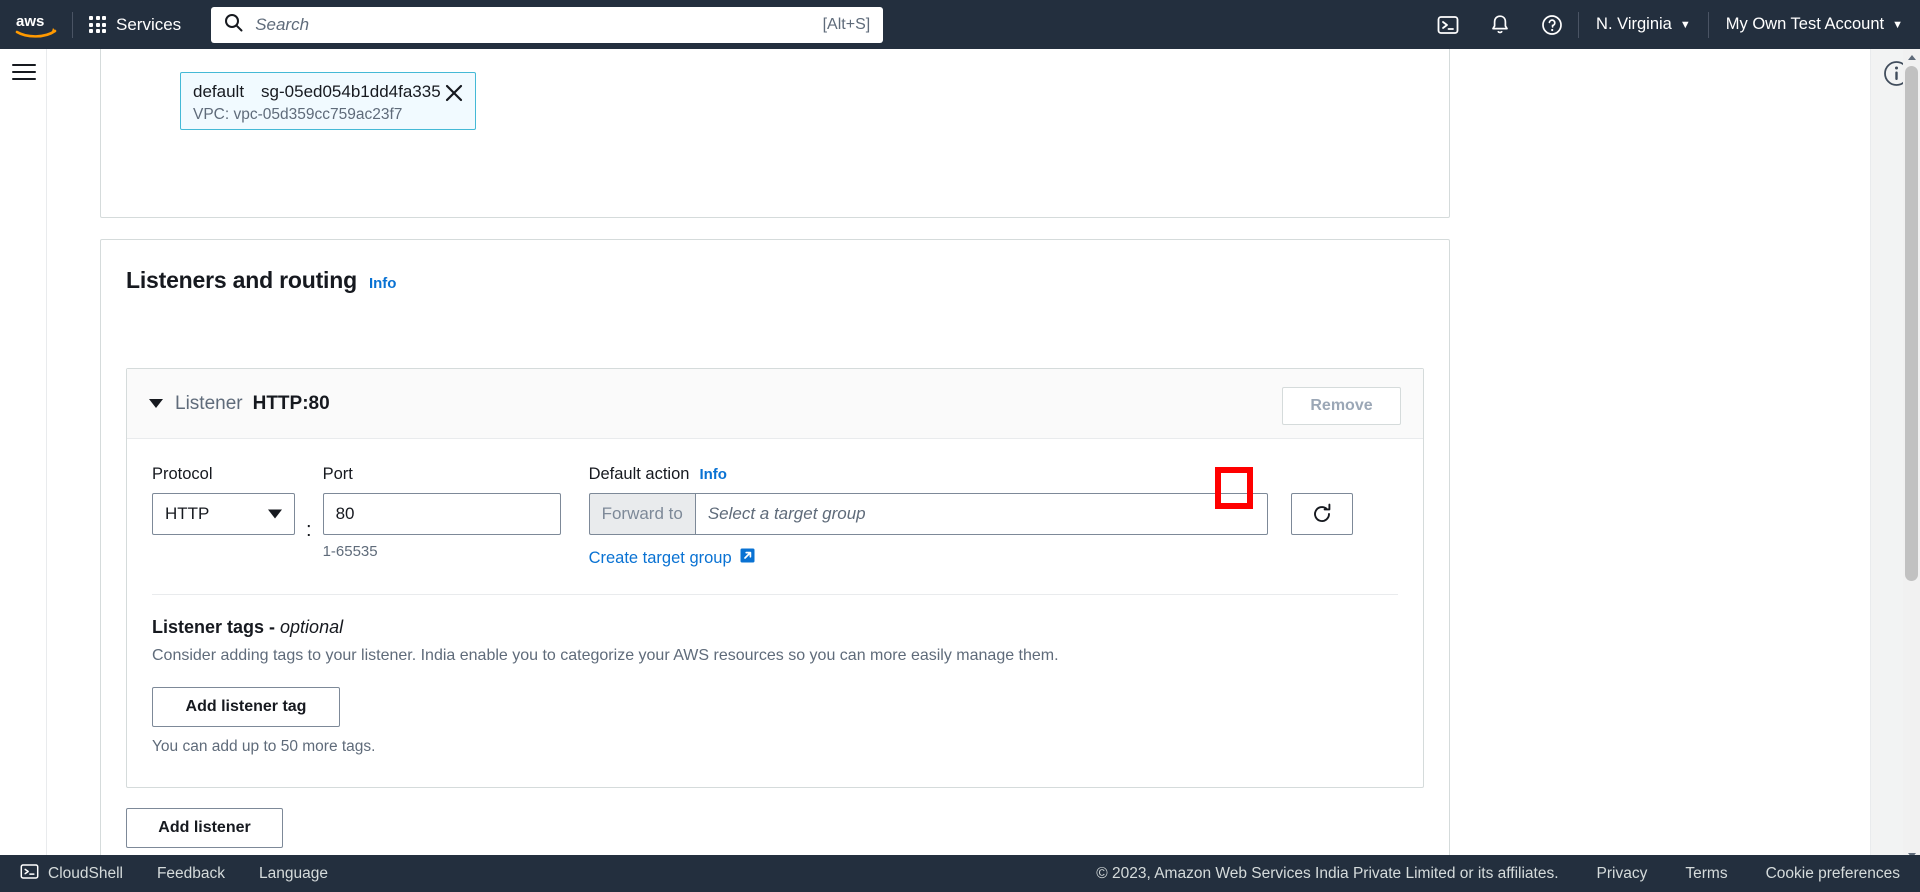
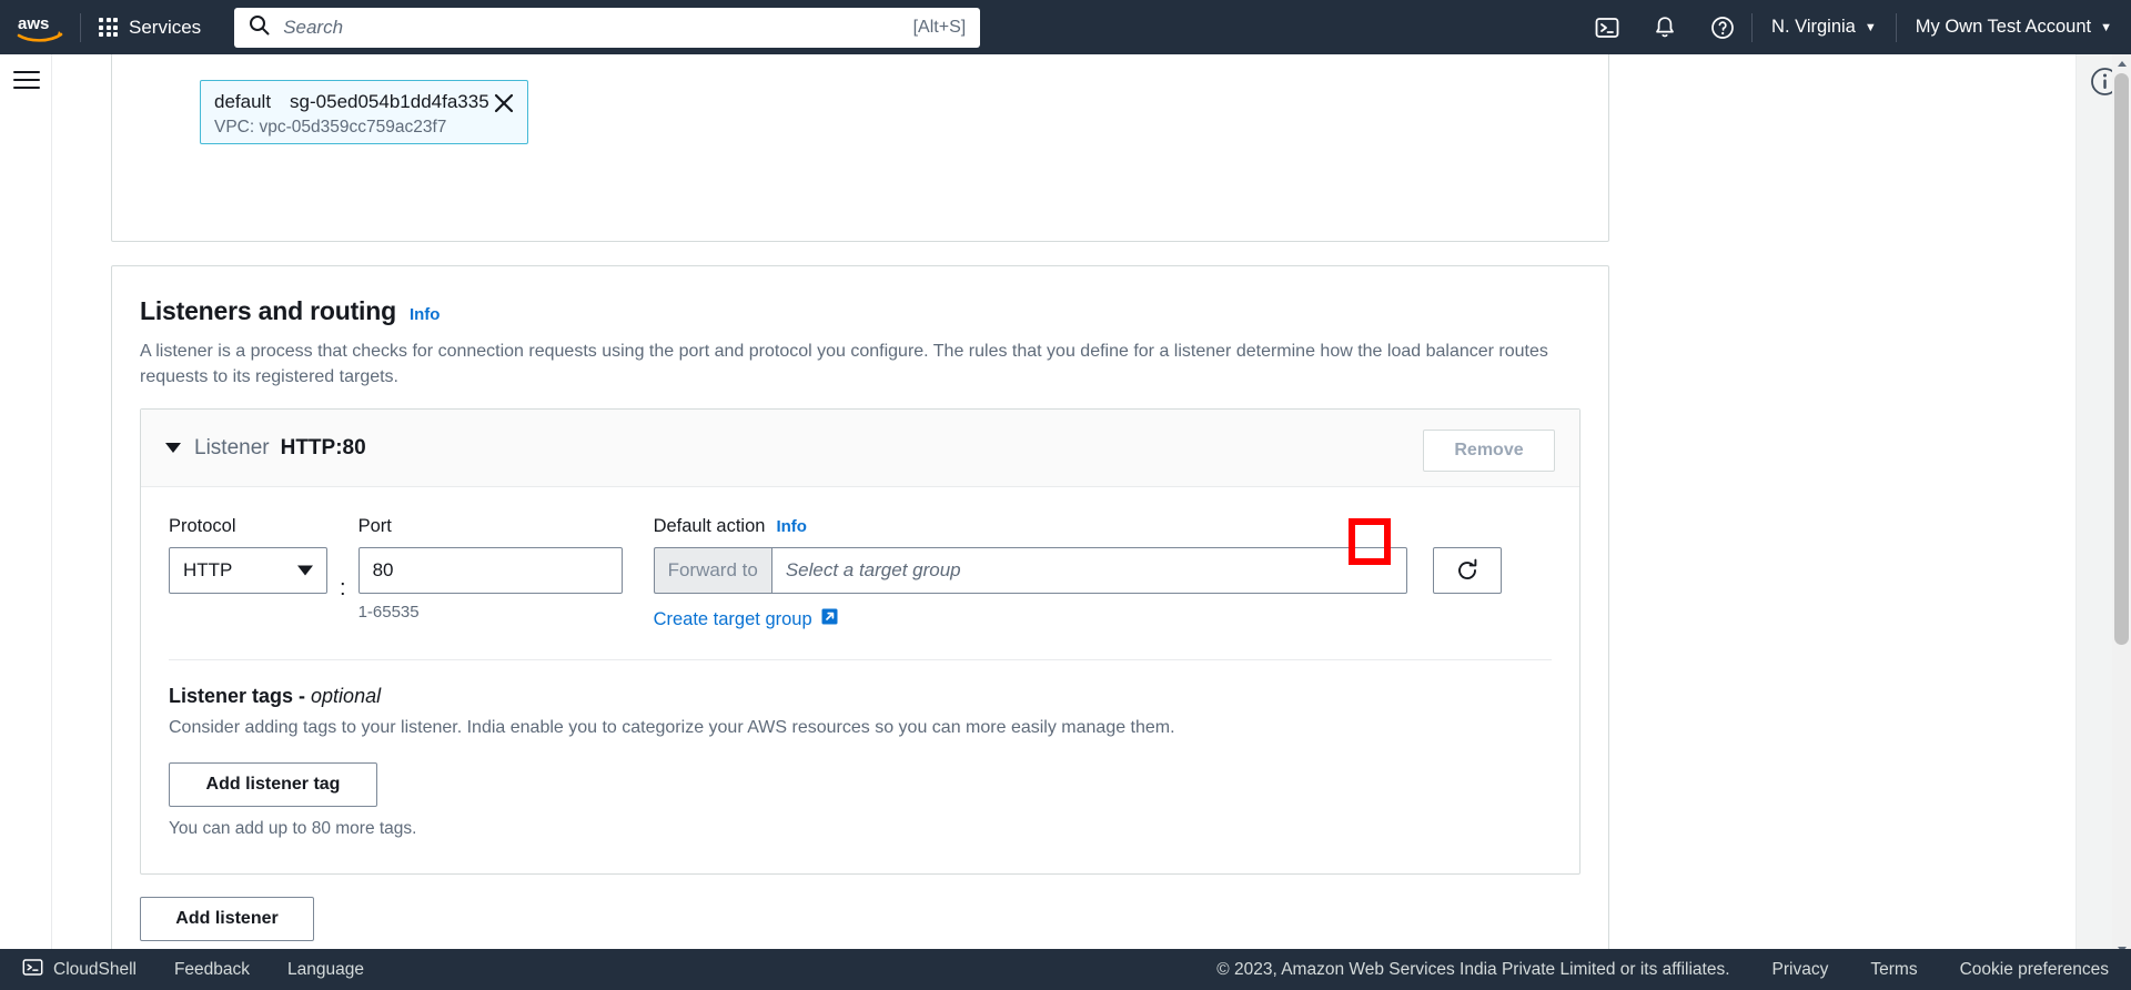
  aws
  Services
  Search
  [Alt+S]
  N. Virginia
  ▼
  My Own Test Account
  ▼
  default
  sg-05ed054b1dd4fa335
  VPC: vpc-05d359cc759ac23f7
  Listeners and routing
  Info
+ A listener is a process that checks for connection requests using the port and protocol you configure. The rules that you define for a listener determine how the load balancer routes requests to its registered targets.
  Listener
  HTTP:80
  Remove
  Protocol
  HTTP
  :
  Port
  80
  1-65535
  Default action
  Info
  Forward to
  Select a target group
  Create target group
  Listener tags - optional
  Consider adding tags to your listener. India enable you to categorize your AWS resources so you can more easily manage them.
  Add listener tag
- You can add up to 50 more tags.
+ You can add up to 80 more tags.
  Add listener
  CloudShell
  Feedback
  Language
  © 2023, Amazon Web Services India Private Limited or its affiliates.
  Privacy
  Terms
  Cookie preferences
